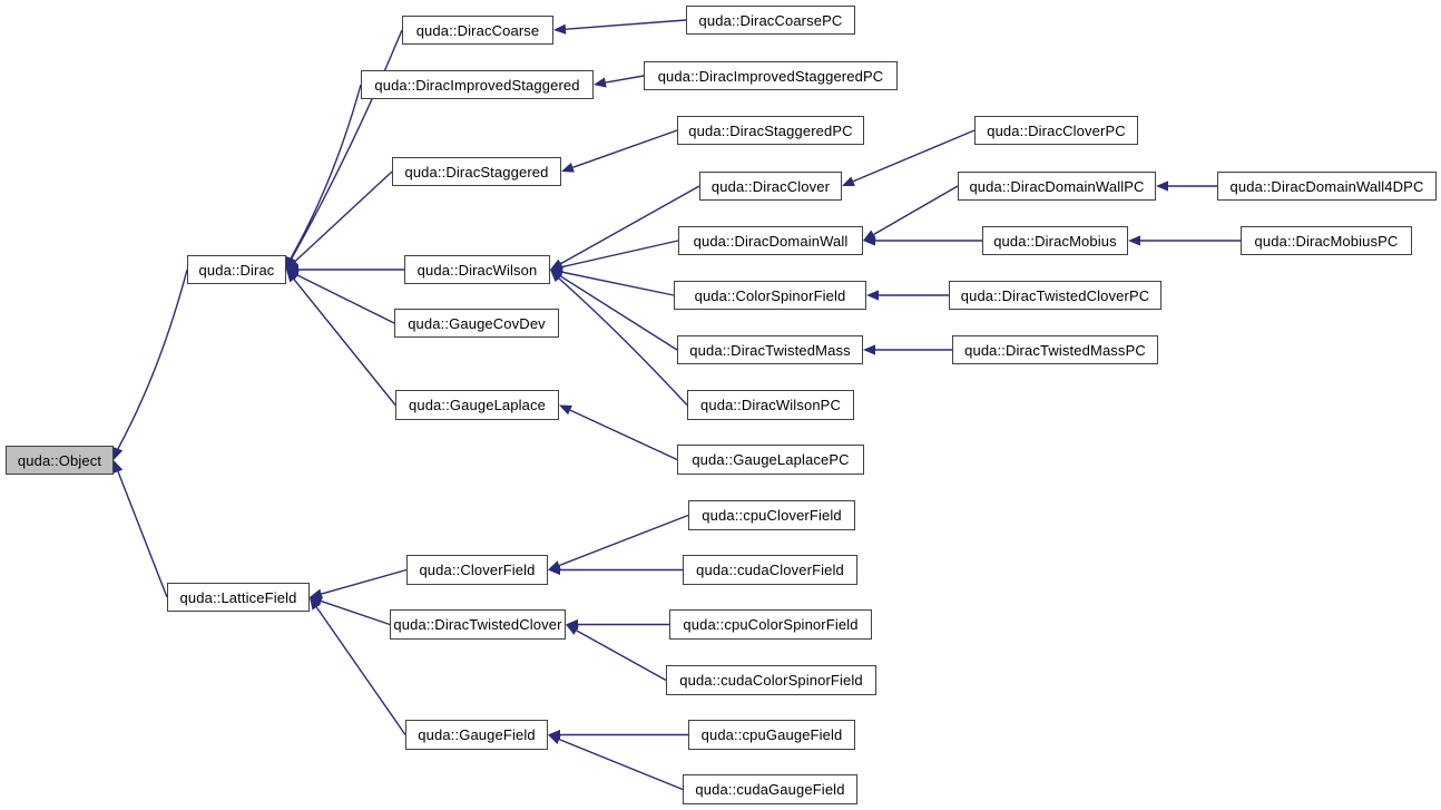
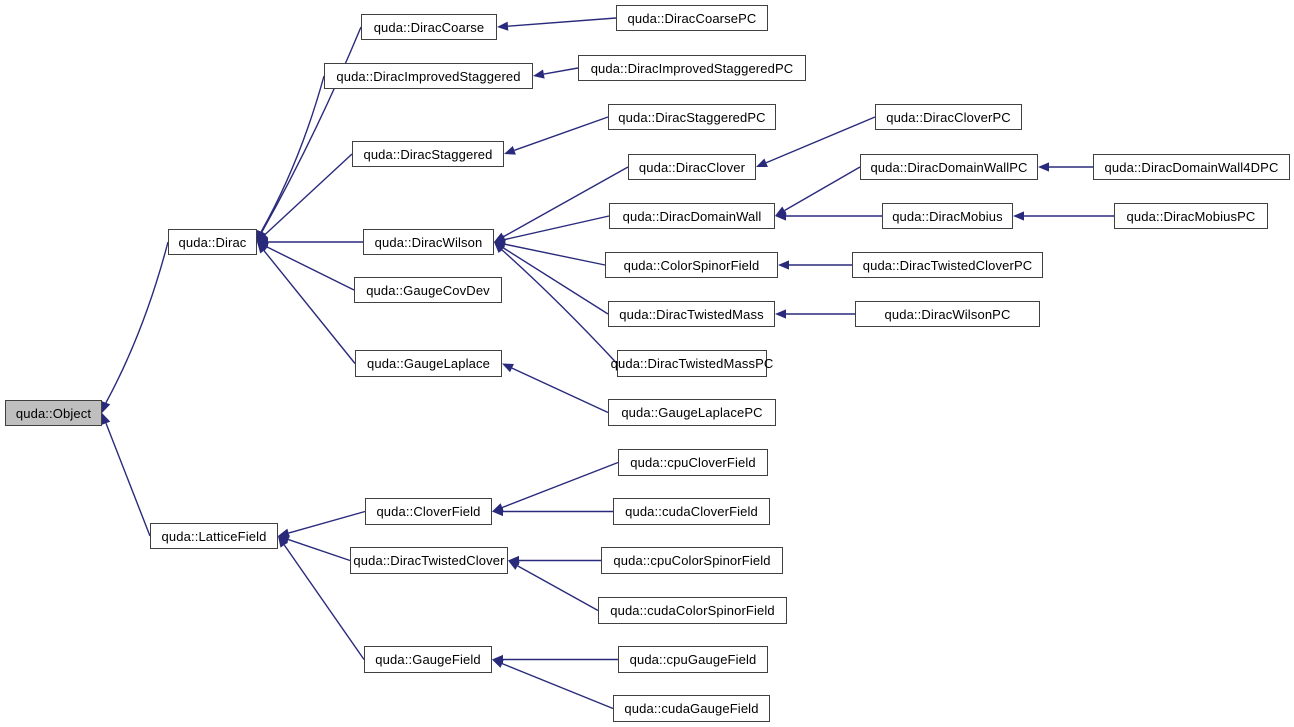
  quda::Object
  quda::Dirac
  quda::LatticeField
  quda::DiracCoarse
  quda::DiracImprovedStaggered
  quda::DiracStaggered
  quda::DiracWilson
  quda::GaugeCovDev
  quda::GaugeLaplace
  quda::DiracCoarsePC
  quda::DiracImprovedStaggeredPC
  quda::DiracStaggeredPC
  quda::DiracClover
  quda::DiracDomainWall
  quda::ColorSpinorField
  quda::DiracTwistedMass
- quda::DiracWilsonPC
+ quda::DiracTwistedMassPC
  quda::GaugeLaplacePC
  quda::DiracCloverPC
  quda::DiracDomainWallPC
  quda::DiracMobius
  quda::DiracTwistedCloverPC
- quda::DiracTwistedMassPC
+ quda::DiracWilsonPC
  quda::DiracDomainWall4DPC
  quda::DiracMobiusPC
  quda::CloverField
  quda::DiracTwistedClover
  quda::GaugeField
  quda::cpuCloverField
  quda::cudaCloverField
  quda::cpuColorSpinorField
  quda::cudaColorSpinorField
  quda::cpuGaugeField
  quda::cudaGaugeField
